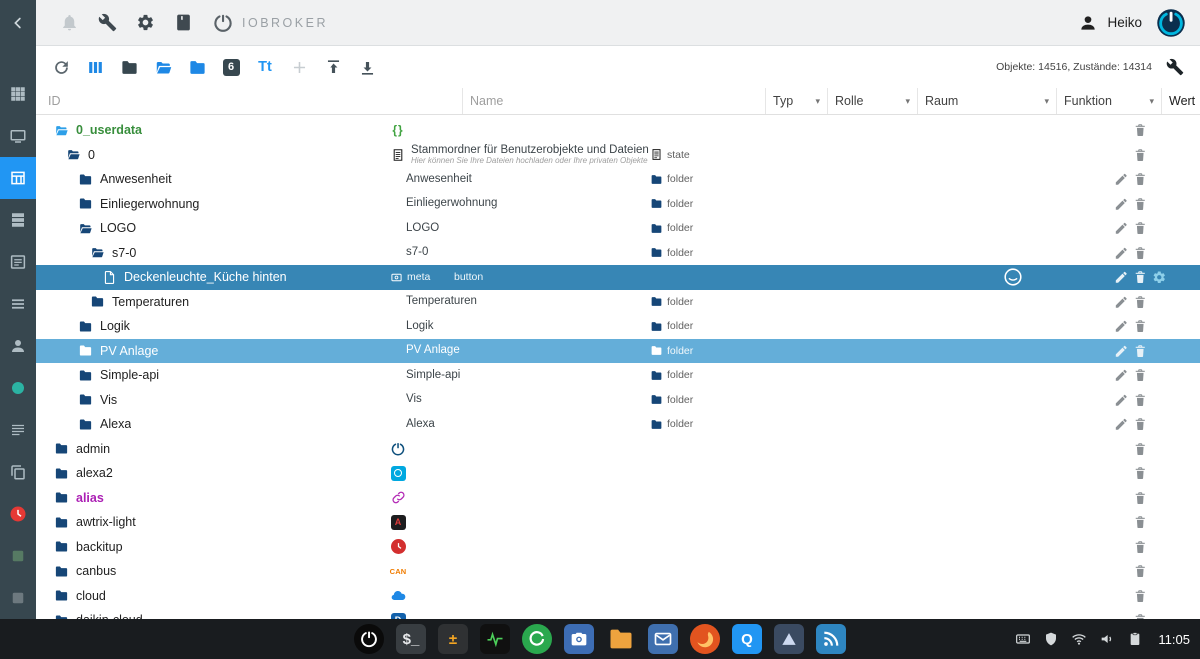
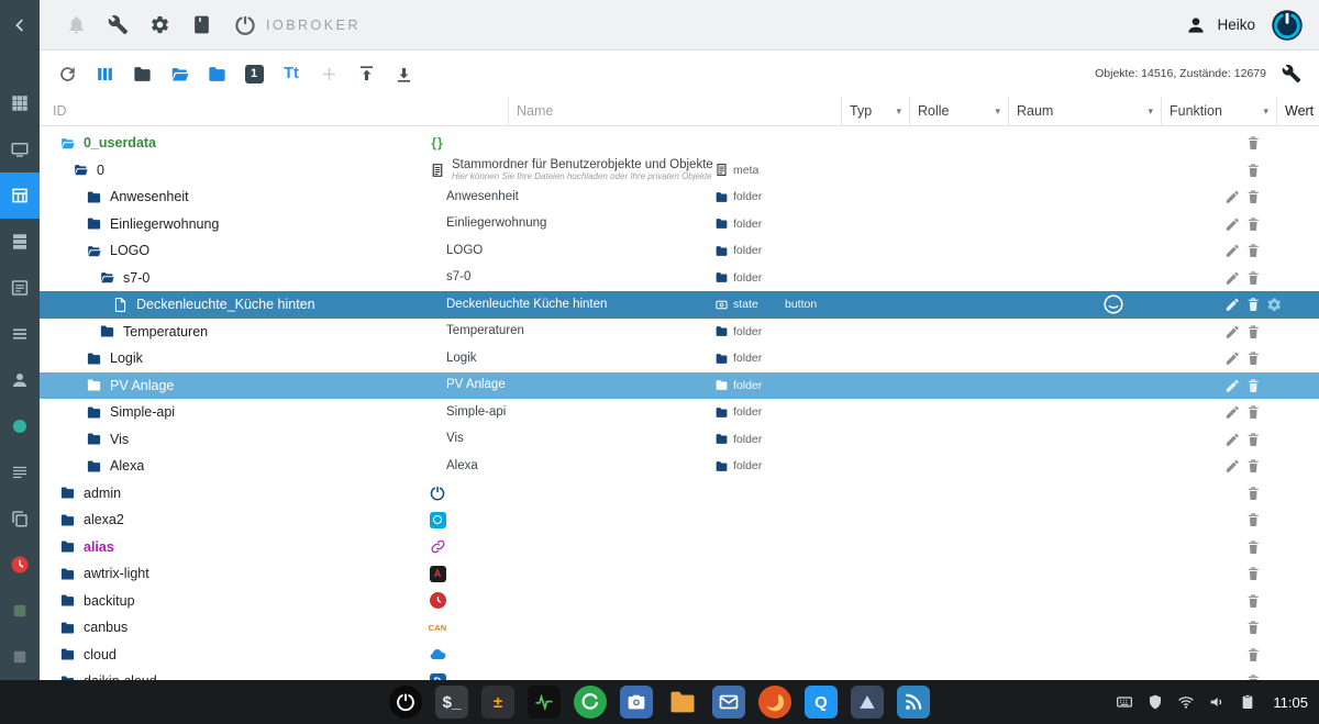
  IOBROKER
  Heiko
- 6
+ 1
  Tt
- Objekte: 14516, Zustände: 14314
+ Objekte: 14516, Zustände: 12679
  ID
  Name
  Typ
  ▾
  Rolle
  ▾
  Raum
  ▾
  Funktion
  ▾
  Wert
  0_userdata
  {}
  0
- Stammordner für Benutzerobjekte und Dateien
+ Stammordner für Benutzerobjekte und Objekte
  Hier können Sie Ihre Dateien hochladen oder Ihre privaten Objekte
- state
+ meta
  Anwesenheit
  Anwesenheit
  folder
  Einliegerwohnung
  Einliegerwohnung
  folder
  LOGO
  LOGO
  folder
  s7-0
  s7-0
  folder
  Deckenleuchte_Küche hinten
+ Deckenleuchte Küche hinten
- meta
+ state
  button
  Temperaturen
  Temperaturen
  folder
  Logik
  Logik
  folder
  PV Anlage
  PV Anlage
  folder
  Simple-api
  Simple-api
  folder
  Vis
  Vis
  folder
  Alexa
  Alexa
  folder
  admin
  alexa2
  alias
  awtrix-light
  A
  backitup
  canbus
  CAN
  cloud
  $_
  ±
  Q
  11:05
